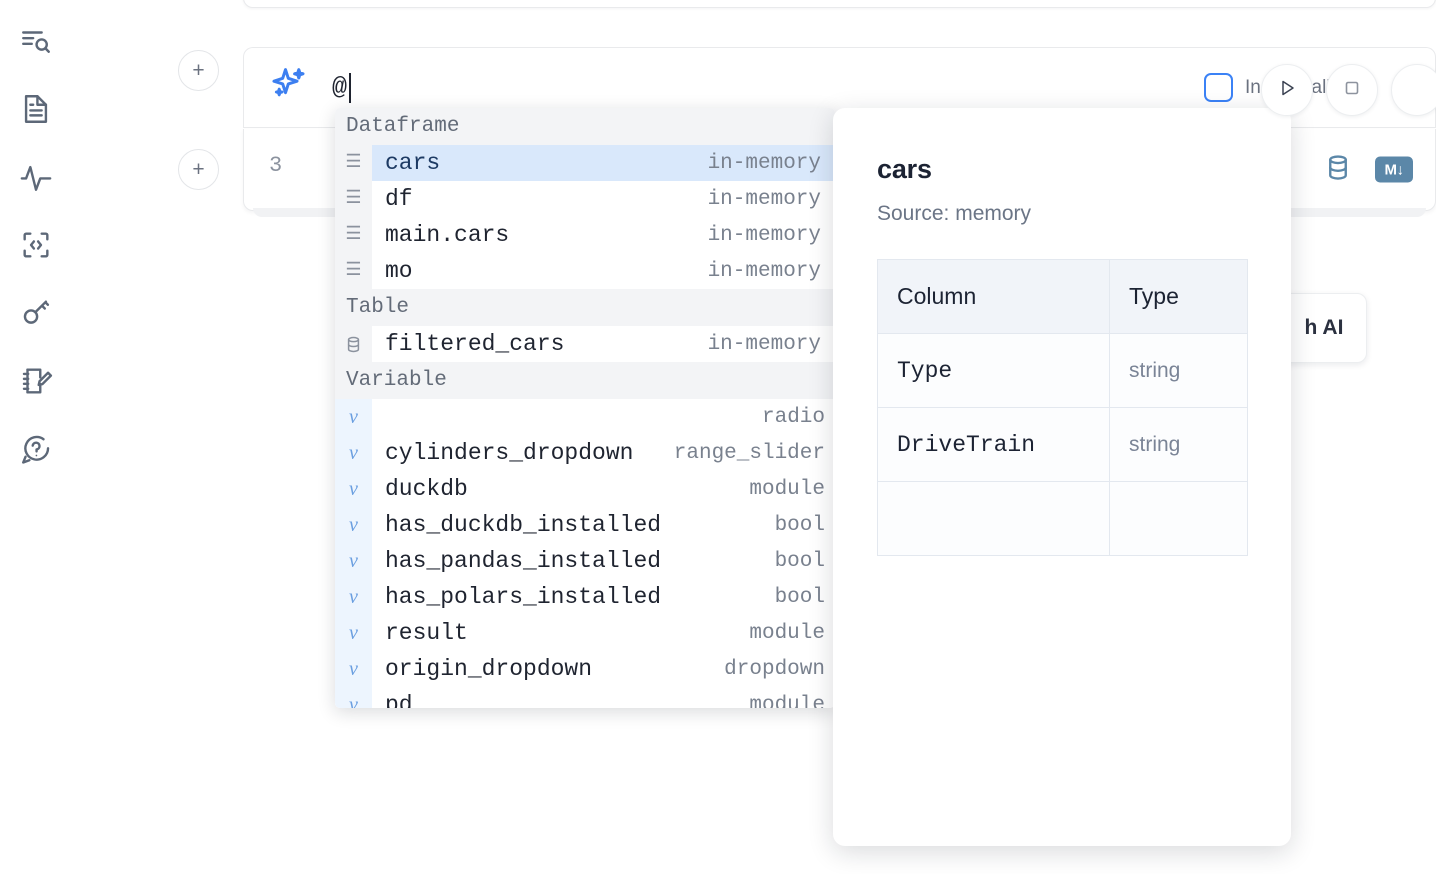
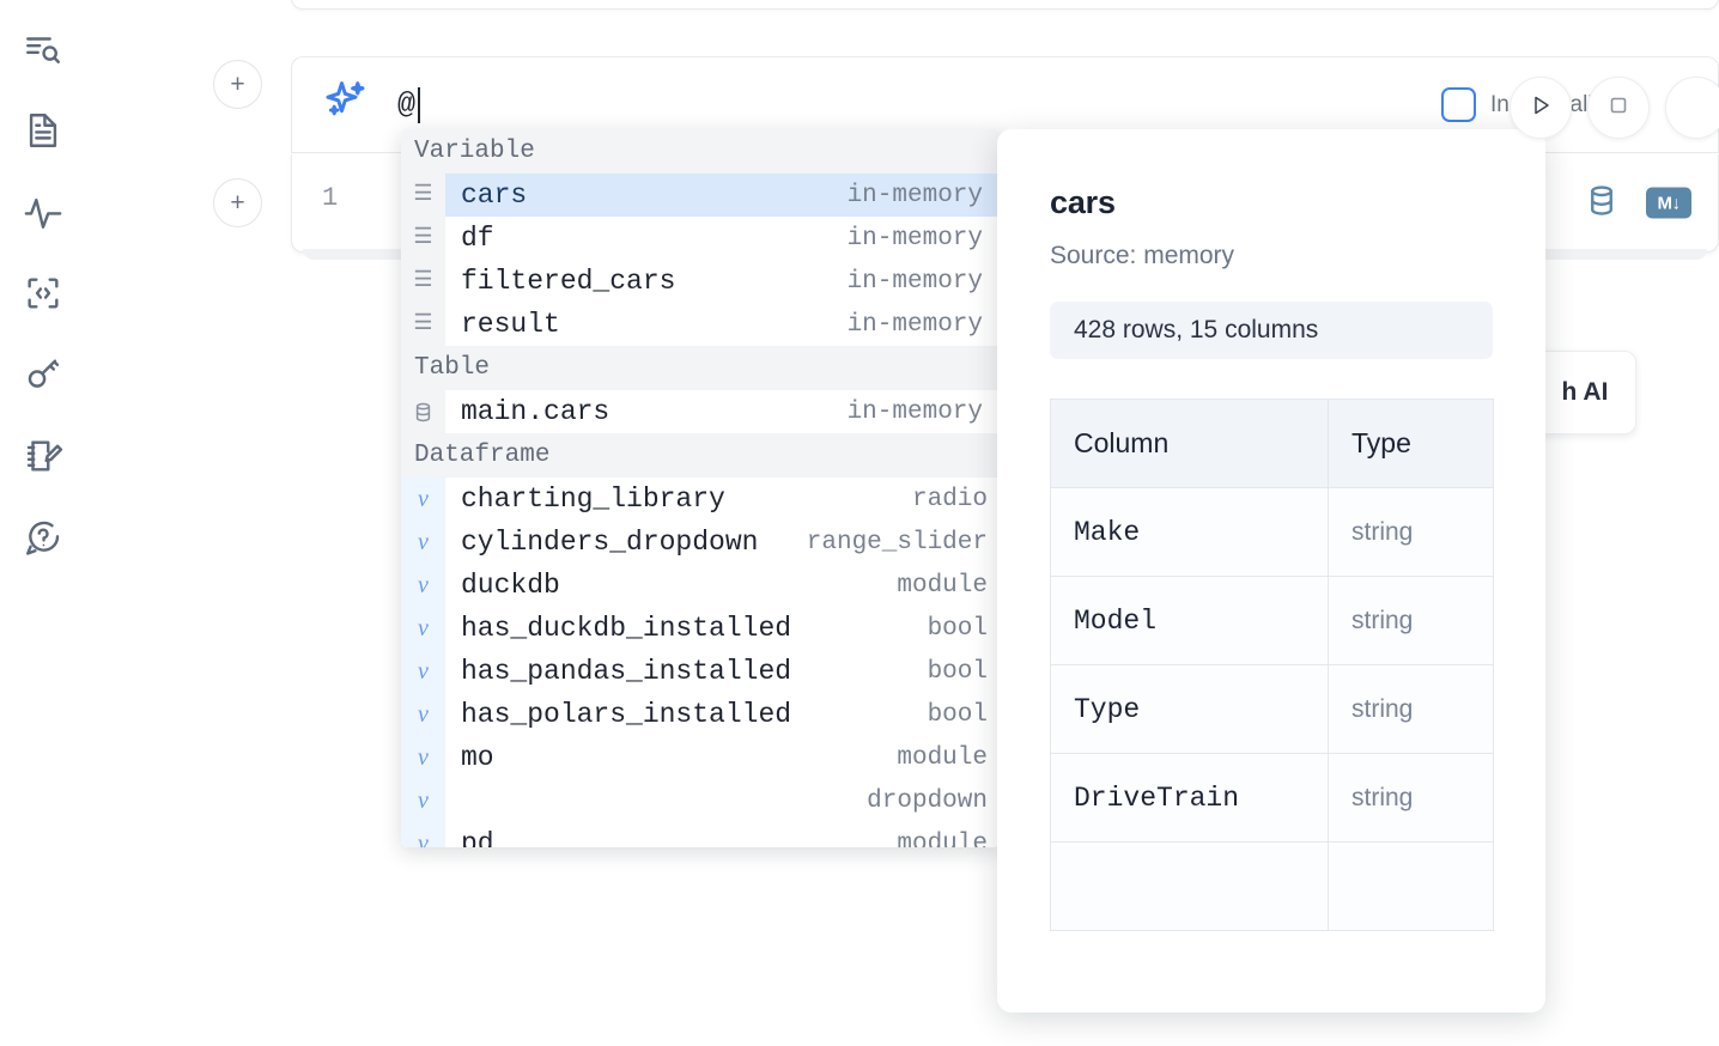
  +
  +
  @
- 3
+ 1
  M↓
  h AI
- Dataframe
+ Variable
  ☰
  cars
  in-memory
  ☰
  df
  in-memory
  ☰
- main.cars
+ filtered_cars
  in-memory
  ☰
- mo
+ result
  in-memory
  Table
- filtered_cars
+ main.cars
  in-memory
- Variable
+ Dataframe
  v
+ charting_library
  radio
  v
  cylinders_dropdown
  range_slider
  v
  duckdb
  module
  v
  has_duckdb_installed
  bool
  v
  has_pandas_installed
  bool
  v
  has_polars_installed
  bool
  v
- result
+ mo
  module
  v
- origin_dropdown
  dropdown
  v
  pd
  module
  cars
  Source: memory
+ 428 rows, 15 columns
  Column	Type
+ Make	string
+ Model	string
  Type	string
  DriveTrain	string
